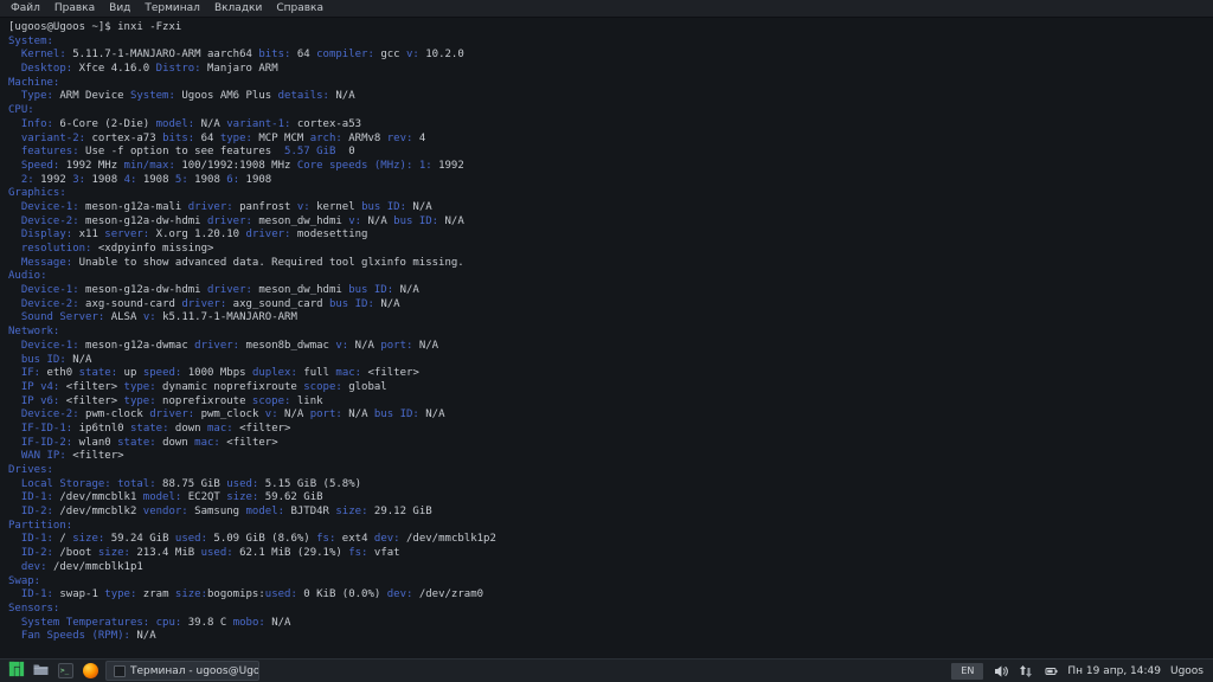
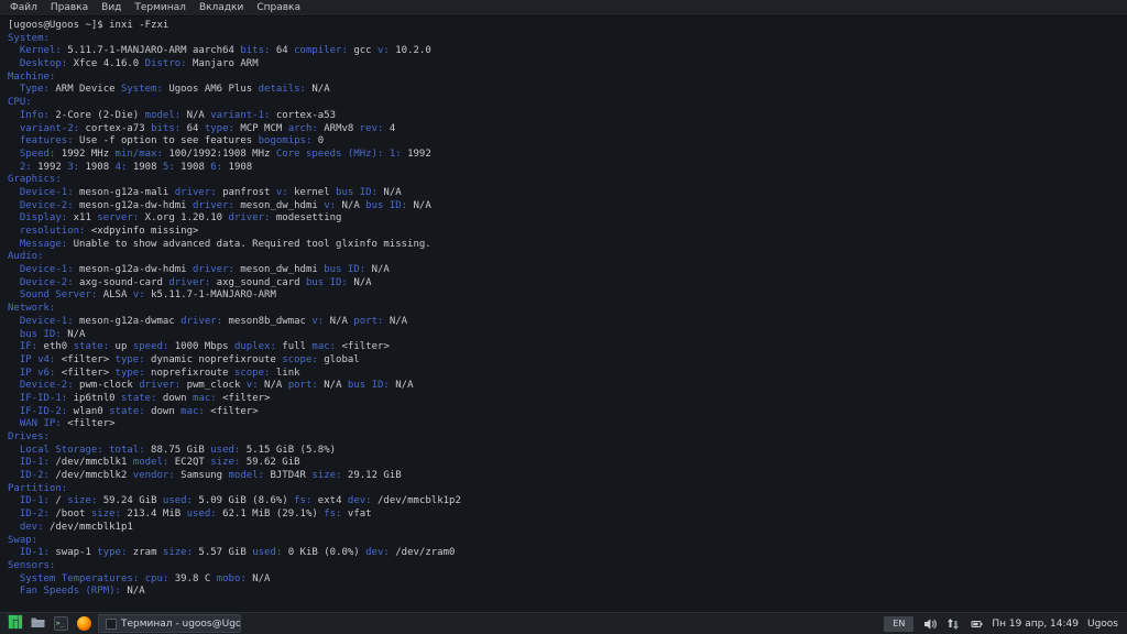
  Файл
  Правка
  Вид
  Терминал
  Вкладки
  Справка
  [ugoos@Ugoos ~]$ inxi -Fzxi
  System:
  Kernel: 5.11.7-1-MANJARO-ARM aarch64 bits: 64 compiler: gcc v: 10.2.0
  Desktop: Xfce 4.16.0 Distro: Manjaro ARM
  Machine:
  Type: ARM Device System: Ugoos AM6 Plus details: N/A
  CPU:
- Info: 6-Core (2-Die) model: N/A variant-1: cortex-a53
+ Info: 2-Core (2-Die) model: N/A variant-1: cortex-a53
  variant-2: cortex-a73 bits: 64 type: MCP MCM arch: ARMv8 rev: 4
- features: Use -f option to see features 5.57 GiB 0
+ features: Use -f option to see features bogomips: 0
  Speed: 1992 MHz min/max: 100/1992:1908 MHz Core speeds (MHz): 1: 1992
  2: 1992 3: 1908 4: 1908 5: 1908 6: 1908
  Graphics:
  Device-1: meson-g12a-mali driver: panfrost v: kernel bus ID: N/A
  Device-2: meson-g12a-dw-hdmi driver: meson_dw_hdmi v: N/A bus ID: N/A
  Display: x11 server: X.org 1.20.10 driver: modesetting
  resolution: <xdpyinfo missing>
  Message: Unable to show advanced data. Required tool glxinfo missing.
  Audio:
  Device-1: meson-g12a-dw-hdmi driver: meson_dw_hdmi bus ID: N/A
  Device-2: axg-sound-card driver: axg_sound_card bus ID: N/A
  Sound Server: ALSA v: k5.11.7-1-MANJARO-ARM
  Network:
  Device-1: meson-g12a-dwmac driver: meson8b_dwmac v: N/A port: N/A
  bus ID: N/A
  IF: eth0 state: up speed: 1000 Mbps duplex: full mac: <filter>
  IP v4: <filter> type: dynamic noprefixroute scope: global
  IP v6: <filter> type: noprefixroute scope: link
  Device-2: pwm-clock driver: pwm_clock v: N/A port: N/A bus ID: N/A
  IF-ID-1: ip6tnl0 state: down mac: <filter>
  IF-ID-2: wlan0 state: down mac: <filter>
  WAN IP: <filter>
  Drives:
  Local Storage: total: 88.75 GiB used: 5.15 GiB (5.8%)
  ID-1: /dev/mmcblk1 model: EC2QT size: 59.62 GiB
  ID-2: /dev/mmcblk2 vendor: Samsung model: BJTD4R size: 29.12 GiB
  Partition:
  ID-1: / size: 59.24 GiB used: 5.09 GiB (8.6%) fs: ext4 dev: /dev/mmcblk1p2
  ID-2: /boot size: 213.4 MiB used: 62.1 MiB (29.1%) fs: vfat
  dev: /dev/mmcblk1p1
  Swap:
- ID-1: swap-1 type: zram size:bogomips:used: 0 KiB (0.0%) dev: /dev/zram0
+ ID-1: swap-1 type: zram size: 5.57 GiB used: 0 KiB (0.0%) dev: /dev/zram0
  Sensors:
  System Temperatures: cpu: 39.8 C mobo: N/A
  Fan Speeds (RPM): N/A
  Терминал - ugoos@Ugo
  EN
  Пн 19 апр, 14:49
  Ugoos
